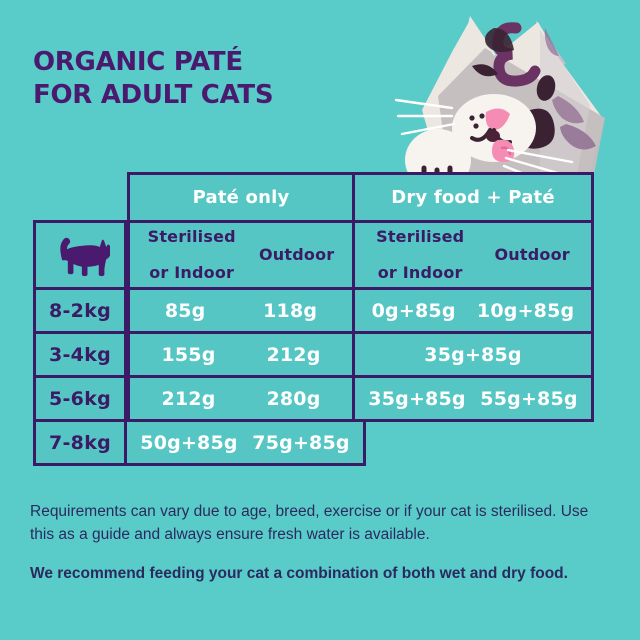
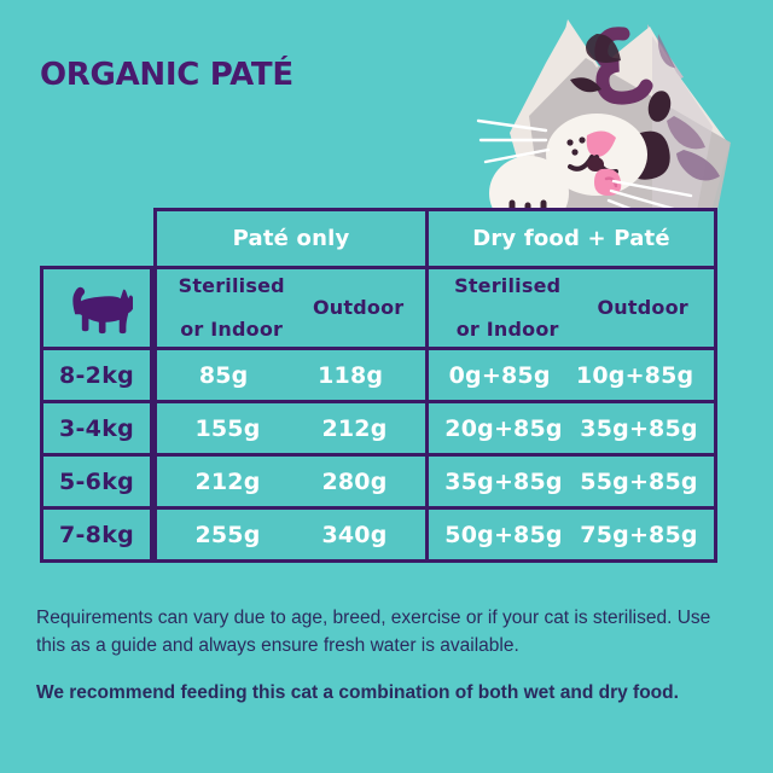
  ORGANIC PATÉ
- FOR ADULT CATS
  Paté only
  Dry food + Paté
  Sterilised
  or Indoor
  Outdoor
  Sterilised
  or Indoor
  Outdoor
  8-2kg
  85g
  118g
  0g+85g
  10g+85g
  3-4kg
  155g
  212g
+ 20g+85g
  35g+85g
  5-6kg
  212g
  280g
  35g+85g
  55g+85g
  7-8kg
+ 255g
+ 340g
  50g+85g
  75g+85g
  Requirements can vary due to age, breed, exercise or if your cat is sterilised. Use this as a guide and always ensure fresh water is available.
- We recommend feeding your cat a combination of both wet and dry food.
+ We recommend feeding this cat a combination of both wet and dry food.
